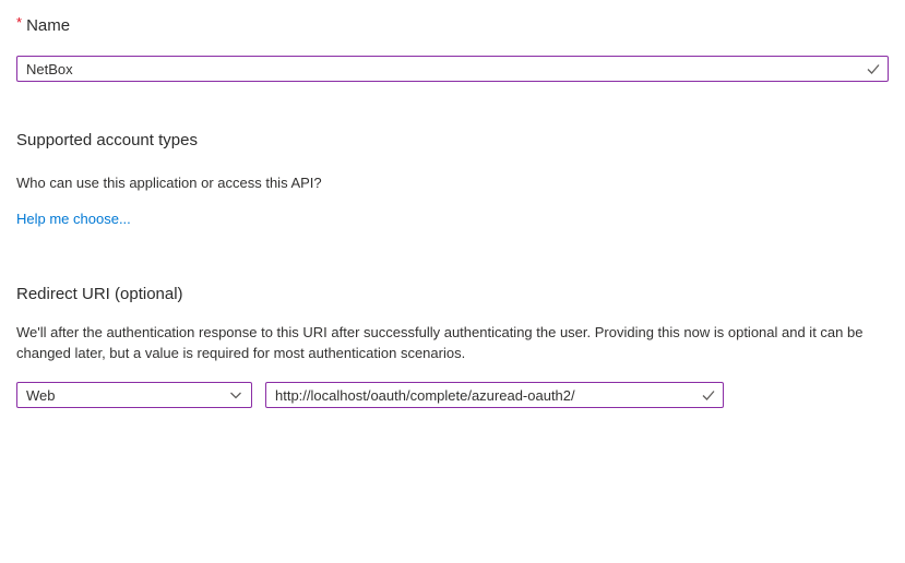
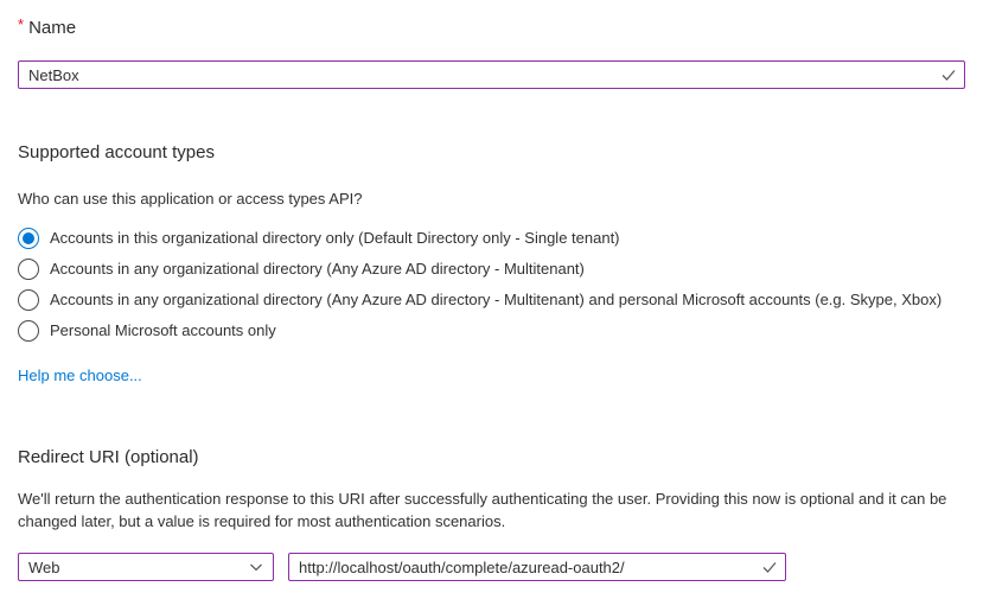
  * Name
  NetBox
  Supported account types
- Who can use this application or access this API?
+ Who can use this application or access types API?
+ Accounts in this organizational directory only (Default Directory only - Single tenant)
+ Accounts in any organizational directory (Any Azure AD directory - Multitenant)
+ Accounts in any organizational directory (Any Azure AD directory - Multitenant) and personal Microsoft accounts (e.g. Skype, Xbox)
+ Personal Microsoft accounts only
  Help me choose...
  Redirect URI (optional)
- We'll after the authentication response to this URI after successfully authenticating the user. Providing this now is optional and it can be changed later, but a value is required for most authentication scenarios.
+ We'll return the authentication response to this URI after successfully authenticating the user. Providing this now is optional and it can be changed later, but a value is required for most authentication scenarios.
  Web
  http://localhost/oauth/complete/azuread-oauth2/
